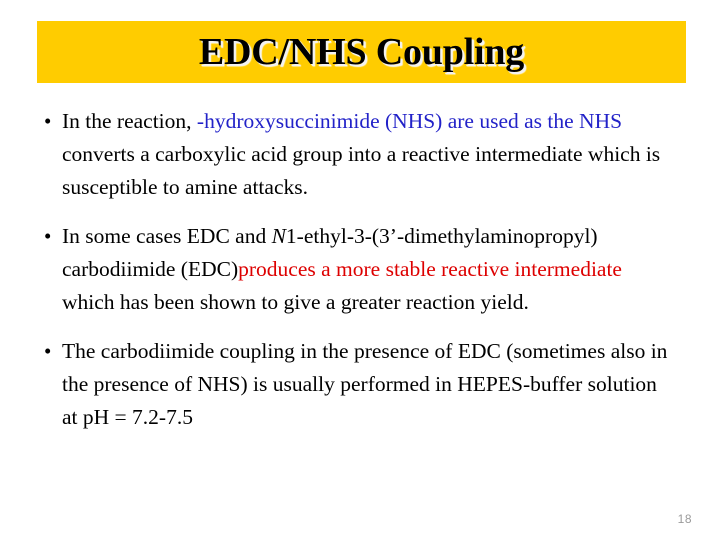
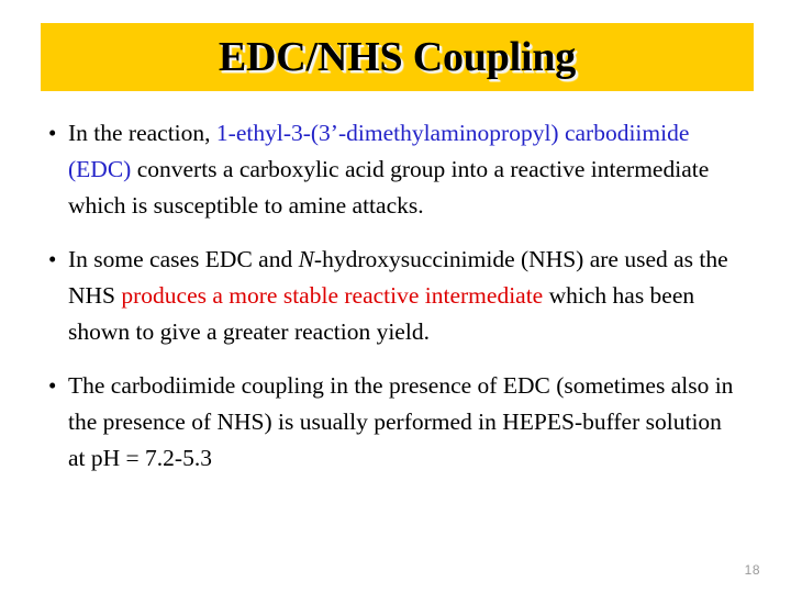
  EDC/NHS Coupling
  •
- In the reaction, -hydroxysuccinimide (NHS) are used as the NHS converts a carboxylic acid group into a reactive intermediate which is susceptible to amine attacks.
+ In the reaction, 1-ethyl-3-(3’-dimethylaminopropyl) carbodiimide (EDC) converts a carboxylic acid group into a reactive intermediate which is susceptible to amine attacks.
  •
- In some cases EDC and N1-ethyl-3-(3’-dimethylaminopropyl) carbodiimide (EDC)produces a more stable reactive intermediate which has been shown to give a greater reaction yield.
+ In some cases EDC and N-hydroxysuccinimide (NHS) are used as the NHS produces a more stable reactive intermediate which has been shown to give a greater reaction yield.
  •
- The carbodiimide coupling in the presence of EDC (sometimes also in the presence of NHS) is usually performed in HEPES-buffer solution at pH = 7.2-7.5
+ The carbodiimide coupling in the presence of EDC (sometimes also in the presence of NHS) is usually performed in HEPES-buffer solution at pH = 7.2-5.3
  18
